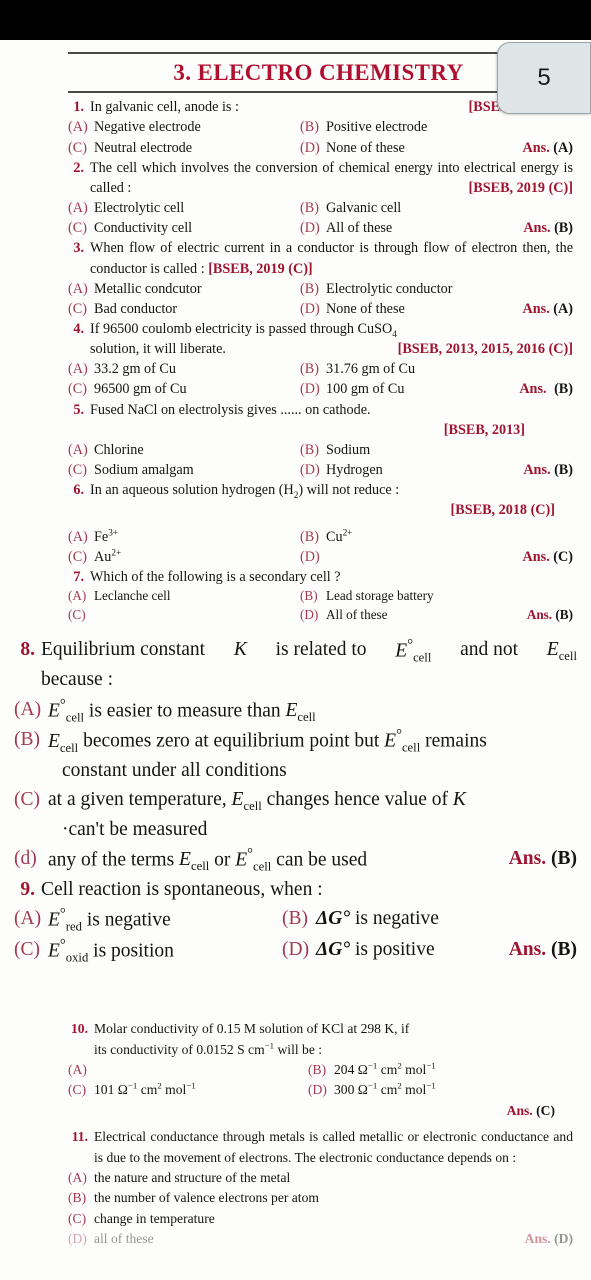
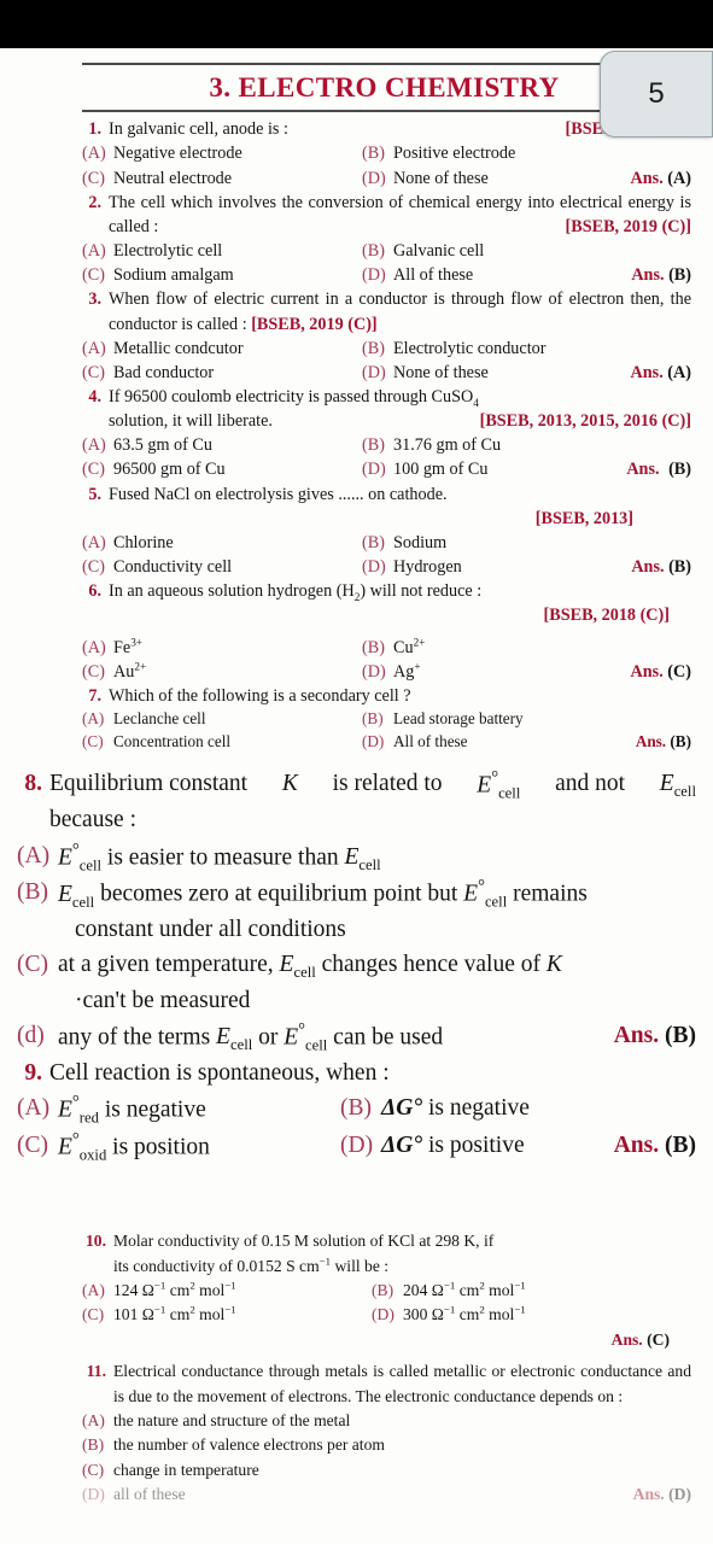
  3. ELECTRO CHEMISTRY
  1.
  In galvanic cell, anode is :
  (A)
  Negative electrode
  (B)
  Positive electrode
  (C)
  Neutral electrode
  (D)
  None of these
  Ans. (A)
  2.
  The cell which involves the conversion of chemical energy into electrical energy is called :
  [BSEB, 2019 (C)]
  (A)
  Electrolytic cell
  (B)
  Galvanic cell
  (C)
- Conductivity cell
+ Sodium amalgam
  (D)
  All of these
  Ans. (B)
  3.
  When flow of electric current in a conductor is through flow of electron then, the conductor is called : [BSEB, 2019 (C)]
  (A)
  Metallic condcutor
  (B)
  Electrolytic conductor
  (C)
  Bad conductor
  (D)
  None of these
  Ans. (A)
  4.
  If 96500 coulomb electricity is passed through CuSO4
  solution, it will liberate.
  [BSEB, 2013, 2015, 2016 (C)]
  (A)
- 33.2 gm of Cu
+ 63.5 gm of Cu
  (B)
  31.76 gm of Cu
  (C)
  96500 gm of Cu
  (D)
  100 gm of Cu
  Ans. (B)
  5.
  Fused NaCl on electrolysis gives ...... on cathode.
  [BSEB, 2013]
  (A)
  Chlorine
  (B)
  Sodium
  (C)
- Sodium amalgam
+ Conductivity cell
  (D)
  Hydrogen
  Ans. (B)
  6.
  In an aqueous solution hydrogen (H2) will not reduce :
  [BSEB, 2018 (C)]
  (A)
  Fe3+
  (B)
  Cu2+
  (C)
  Au2+
  (D)
+ Ag+
  Ans. (C)
  7.
  Which of the following is a secondary cell ?
  (A)
  Leclanche cell
  (B)
  Lead storage battery
  (C)
+ Concentration cell
  (D)
  All of these
  Ans. (B)
  8.
  Equilibrium constant
  K
  is related to
  E°cell
  and not
  Ecell
  because :
  (A)
  E°cell is easier to measure than Ecell
  (B)
  Ecell becomes zero at equilibrium point but E°cell remains
  constant under all conditions
  (C)
  at a given temperature, Ecell changes hence value of K
  ·can't be measured
  (d)
  any of the terms Ecell or E°cell can be used
  Ans. (B)
  9.
  Cell reaction is spontaneous, when :
  (A)
  E°red is negative
  (B)
  ΔG° is negative
  (C)
  E°oxid is position
  (D)
  ΔG° is positive
  Ans. (B)
  10.
  Molar conductivity of 0.15 M solution of KCl at 298 K, if
  its conductivity of 0.0152 S cm−1 will be :
  (A)
+ 124 Ω−1 cm2 mol−1
  (B)
  204 Ω−1 cm2 mol−1
  (C)
  101 Ω−1 cm2 mol−1
  (D)
  300 Ω−1 cm2 mol−1
  Ans. (C)
  11.
  Electrical conductance through metals is called metallic or electronic conductance and is due to the movement of electrons. The electronic conductance depends on :
  (A)
  the nature and structure of the metal
  (B)
  the number of valence electrons per atom
  (C)
  change in temperature
  (D)
  all of these
  Ans. (D)
  5
